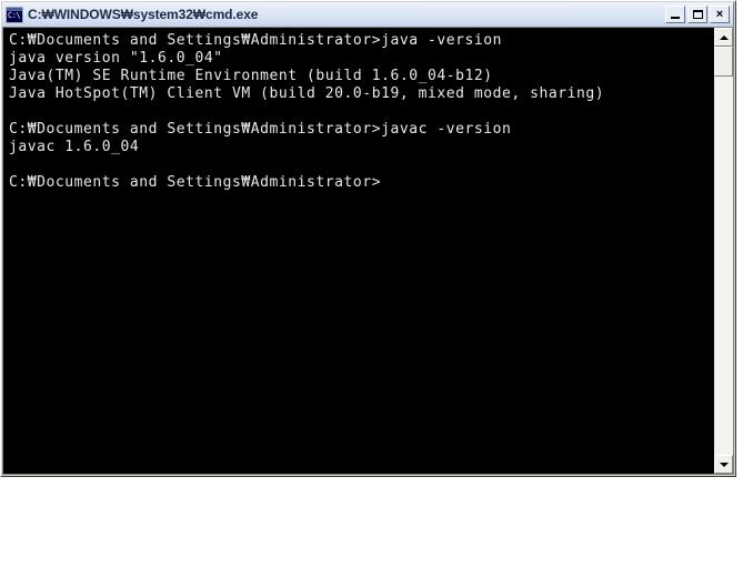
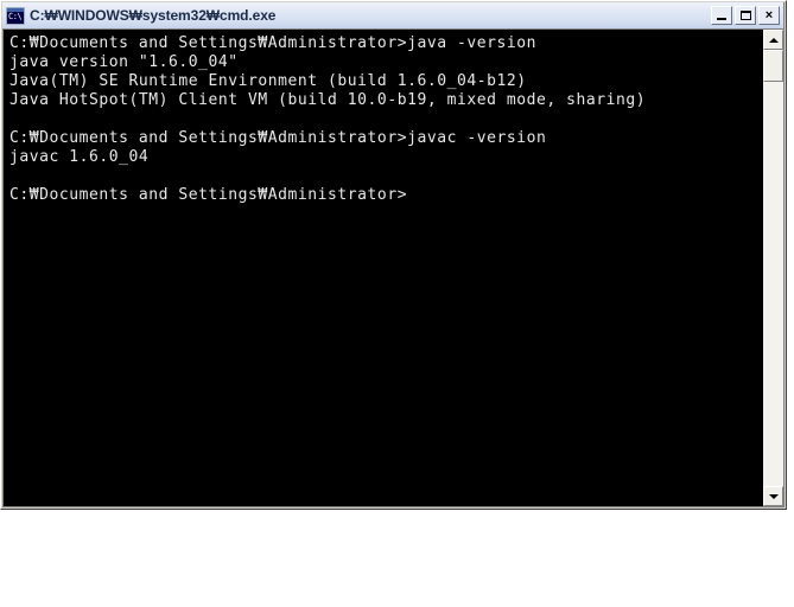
  C:\
  C:₩WINDOWS₩system32₩cmd.exe
  ×
  C:₩Documents and Settings₩Administrator>java -version
  java version "1.6.0_04"
  Java(TM) SE Runtime Environment (build 1.6.0_04-b12)
- Java HotSpot(TM) Client VM (build 20.0-b19, mixed mode, sharing)
+ Java HotSpot(TM) Client VM (build 10.0-b19, mixed mode, sharing)
  C:₩Documents and Settings₩Administrator>javac -version
  javac 1.6.0_04
  C:₩Documents and Settings₩Administrator>
